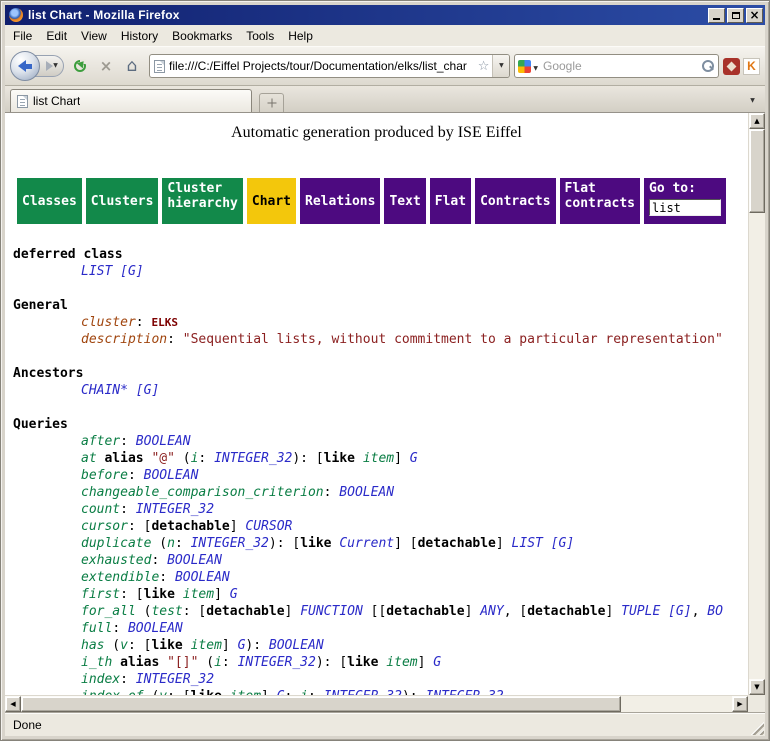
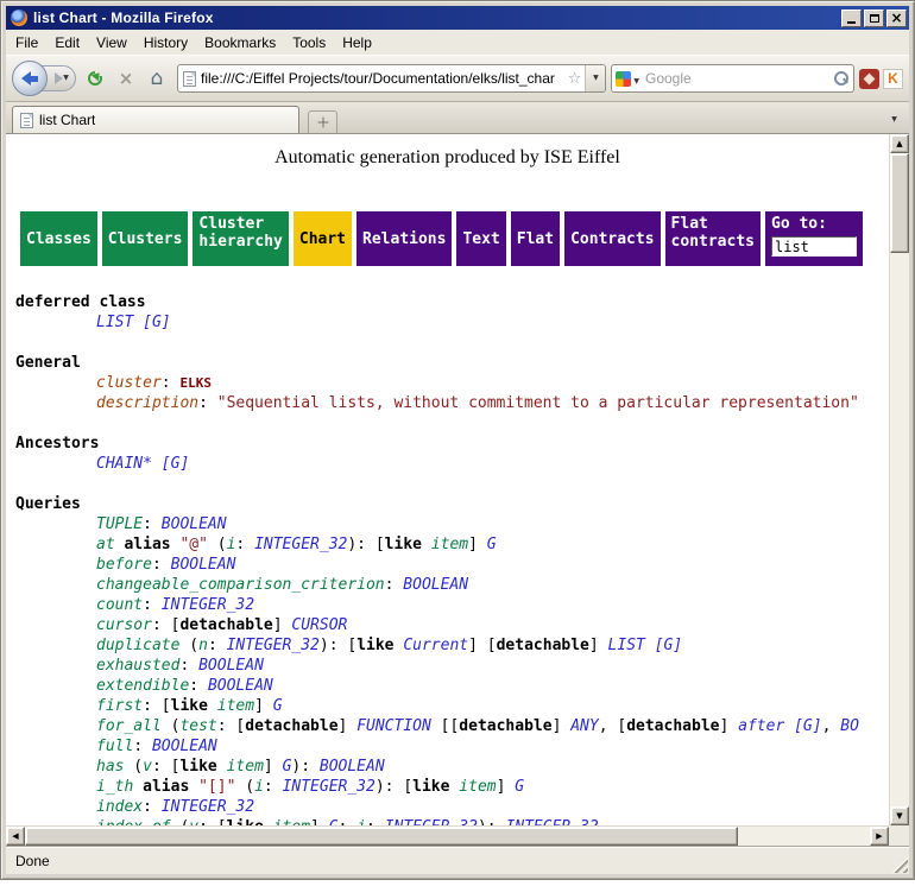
  list Chart - Mozilla Firefox
  ×
  File
  Edit
  View
  History
  Bookmarks
  Tools
  Help
  ×
  ⌂
  file:///C:/Eiffel Projects/tour/Documentation/elks/list_char
  ☆
  Google
  K
  list Chart
  Automatic generation produced by ISE Eiffel
  Classes
  Clusters
  Cluster
  hierarchy
  Chart
  Relations
  Text
  Flat
  Contracts
  Flat
  contracts
  Go to:
  list
  deferred class
  LIST [G]
  General
  cluster: ELKS
  description: "Sequential lists, without commitment to a particular representation"
  Ancestors
  CHAIN* [G]
  Queries
- after: BOOLEAN
+ TUPLE: BOOLEAN
  at alias "@" (i: INTEGER_32): [like item] G
  before: BOOLEAN
  changeable_comparison_criterion: BOOLEAN
  count: INTEGER_32
  cursor: [detachable] CURSOR
  duplicate (n: INTEGER_32): [like Current] [detachable] LIST [G]
  exhausted: BOOLEAN
  extendible: BOOLEAN
  first: [like item] G
- for_all (test: [detachable] FUNCTION [[detachable] ANY, [detachable] TUPLE [G], BO
+ for_all (test: [detachable] FUNCTION [[detachable] ANY, [detachable] after [G], BO
  full: BOOLEAN
  has (v: [like item] G): BOOLEAN
  i_th alias "[]" (i: INTEGER_32): [like item] G
  index: INTEGER_32
  ▲
  ▼
  ◀
  ▶
  Done
